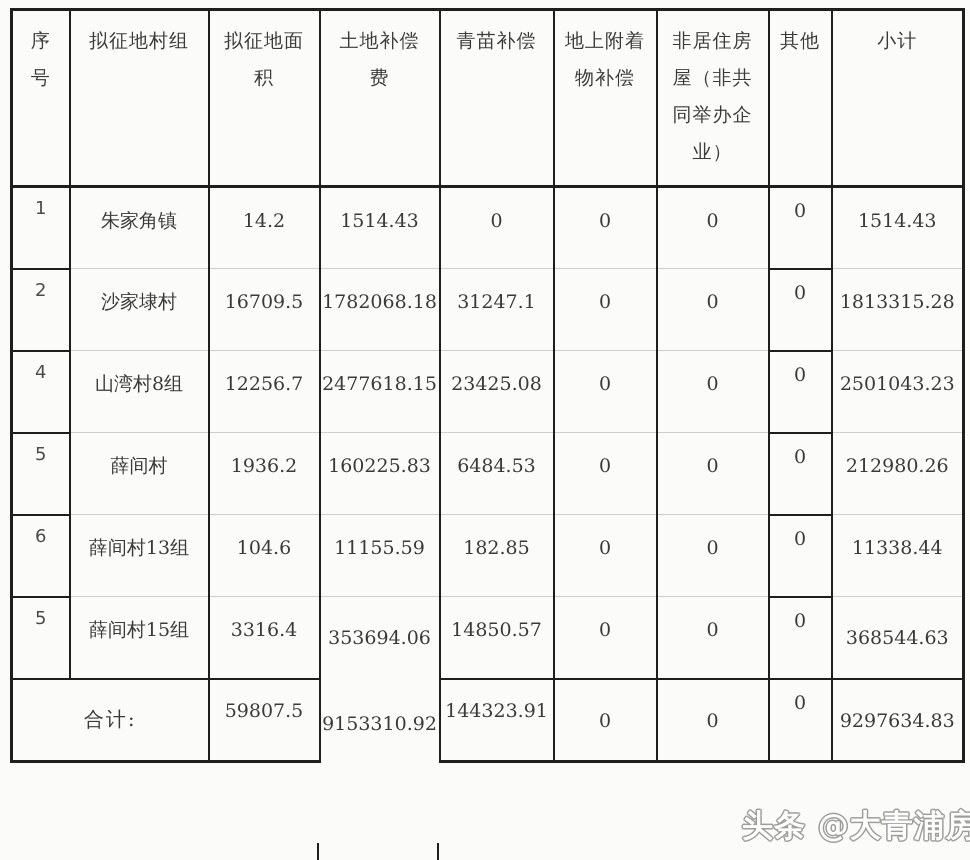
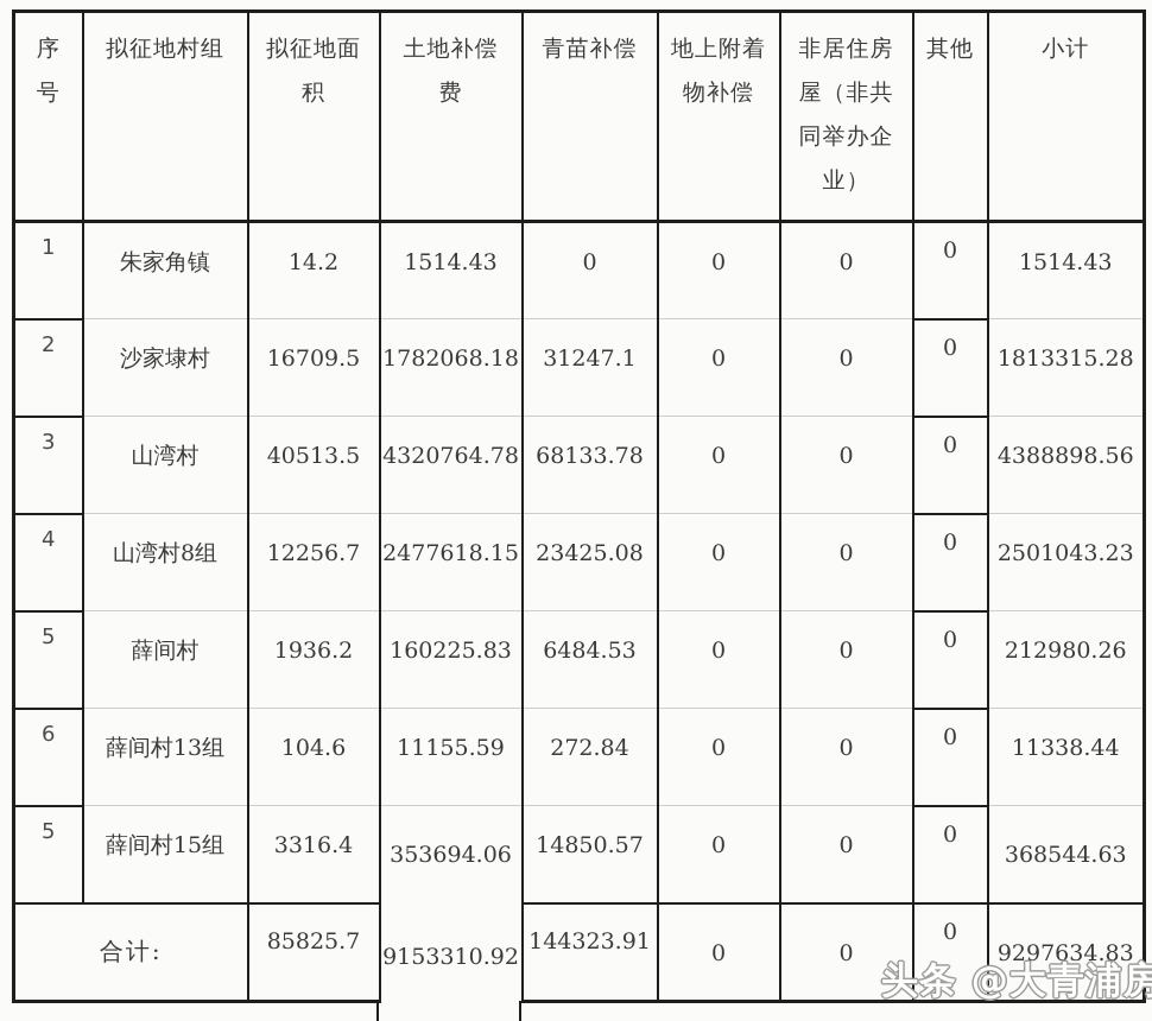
  序 号	拟征地村组	拟征地面 积	土地补偿 费	青苗补偿	地上附着 物补偿	非居住房 屋（非共 同举办企 业）	其他	小计
  1	朱家角镇	14.2	1514.43	0	0	0	0	1514.43
  2	沙家埭村	16709.5	1782068.18	31247.1	0	0	0	1813315.28
+ 3	山湾村	40513.5	4320764.78	68133.78	0	0	0	4388898.56
  4	山湾村8组	12256.7	2477618.15	23425.08	0	0	0	2501043.23
  5	薛间村	1936.2	160225.83	6484.53	0	0	0	212980.26
- 6	薛间村13组	104.6	11155.59	182.85	0	0	0	11338.44
+ 6	薛间村13组	104.6	11155.59	272.84	0	0	0	11338.44
  5	薛间村15组	3316.4	353694.06	14850.57	0	0	0	368544.63
- 合计:	59807.5	9153310.92	144323.91	0	0	0	9297634.83
+ 合计:	85825.7	9153310.92	144323.91	0	0	0	9297634.83
  头条 @大青浦房
